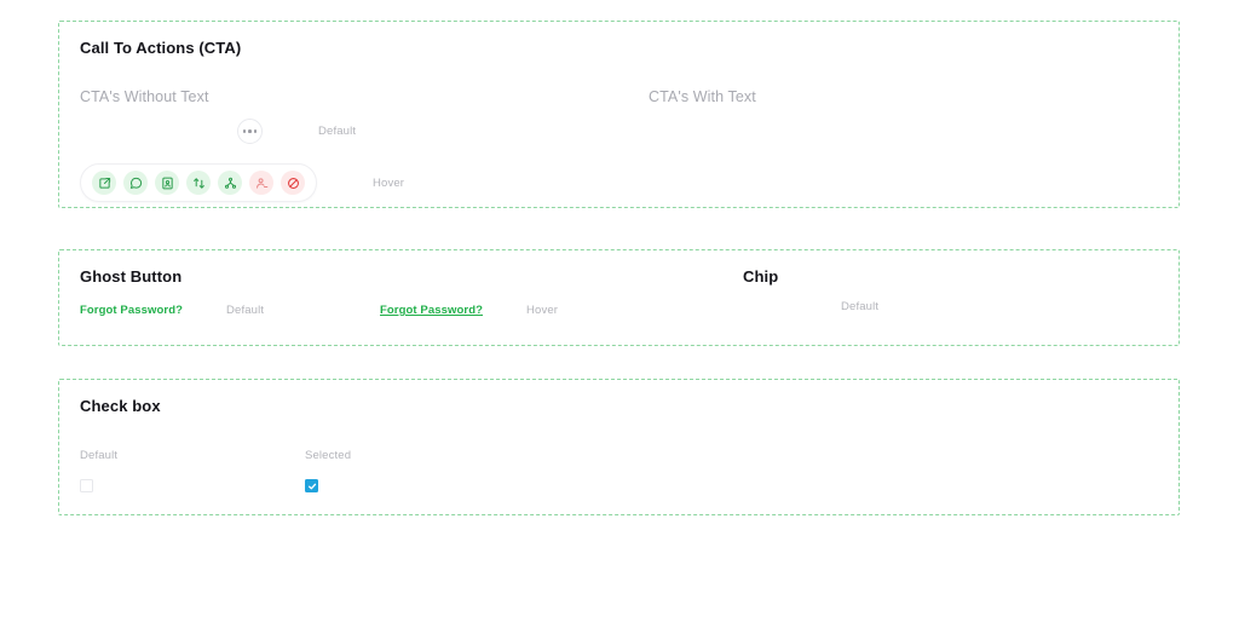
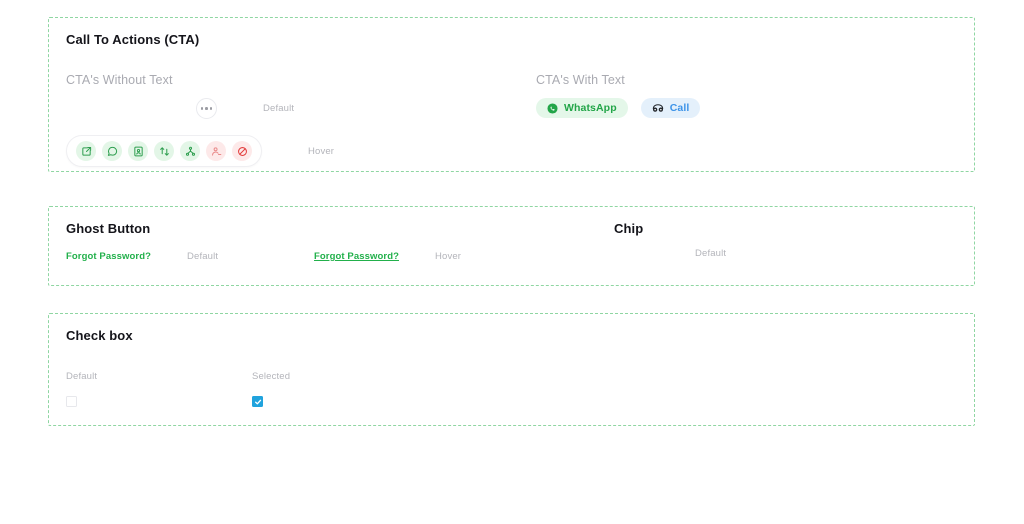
  Call To Actions (CTA)
  CTA's Without Text
  CTA's With Text
  Default
  Hover
+ WhatsApp
+ Call
  Ghost Button
  Chip
  Forgot Password?
  Default
  Forgot Password?
  Hover
  Default
  Check box
  Default
  Selected
